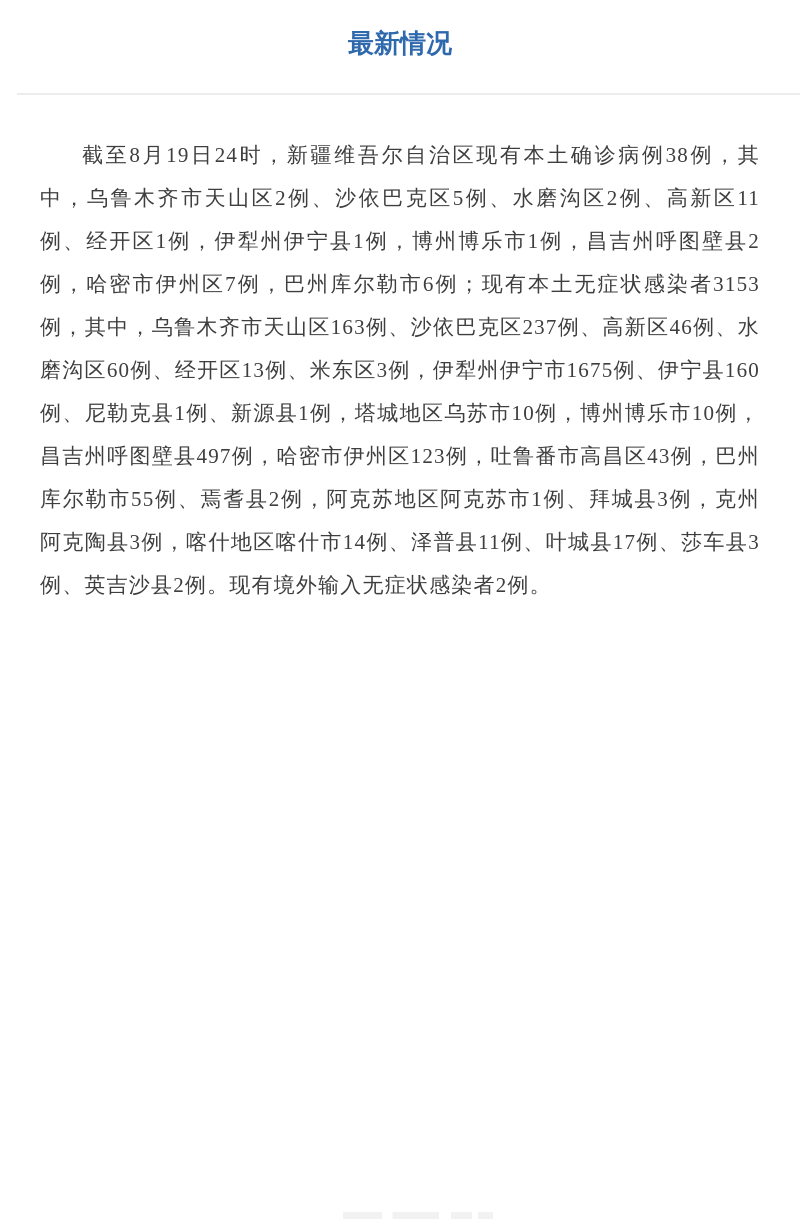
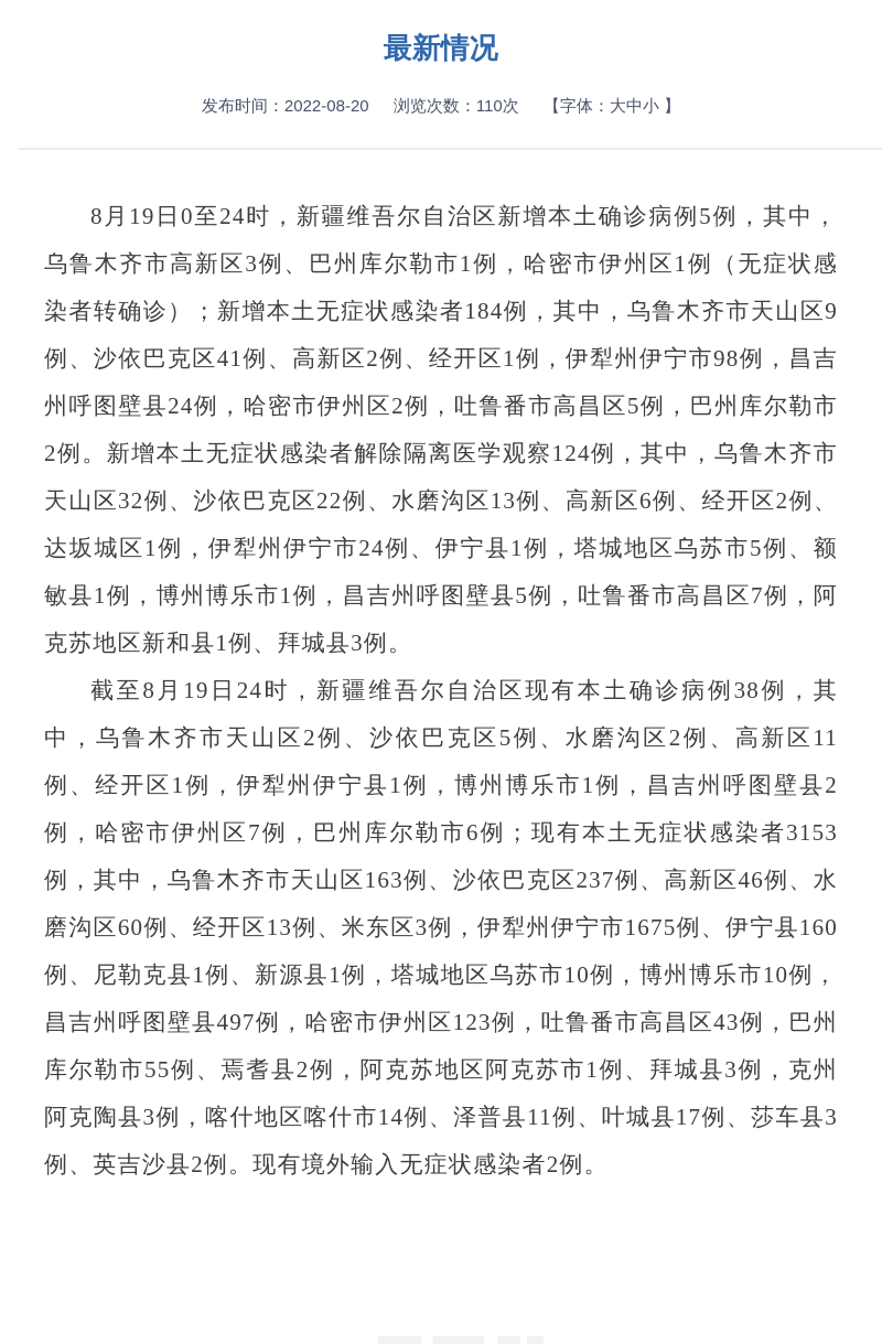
  最新情况
+ 发布时间：2022-08-20 浏览次数：110次 【字体：大中小 】
+ 8月19日0至24时，新疆维吾尔自治区新增本土确诊病例5例，其中，乌鲁木齐市高新区3例、巴州库尔勒市1例，哈密市伊州区1例（无症状感染者转确诊）；新增本土无症状感染者184例，其中，乌鲁木齐市天山区9例、沙依巴克区41例、高新区2例、经开区1例，伊犁州伊宁市98例，昌吉州呼图壁县24例，哈密市伊州区2例，吐鲁番市高昌区5例，巴州库尔勒市2例。新增本土无症状感染者解除隔离医学观察124例，其中，乌鲁木齐市天山区32例、沙依巴克区22例、水磨沟区13例、高新区6例、经开区2例、达坂城区1例，伊犁州伊宁市24例、伊宁县1例，塔城地区乌苏市5例、额敏县1例，博州博乐市1例，昌吉州呼图壁县5例，吐鲁番市高昌区7例，阿克苏地区新和县1例、拜城县3例。
  截至8月19日24时，新疆维吾尔自治区现有本土确诊病例38例，其中，乌鲁木齐市天山区2例、沙依巴克区5例、水磨沟区2例、高新区11例、经开区1例，伊犁州伊宁县1例，博州博乐市1例，昌吉州呼图壁县2例，哈密市伊州区7例，巴州库尔勒市6例；现有本土无症状感染者3153例，其中，乌鲁木齐市天山区163例、沙依巴克区237例、高新区46例、水磨沟区60例、经开区13例、米东区3例，伊犁州伊宁市1675例、伊宁县160例、尼勒克县1例、新源县1例，塔城地区乌苏市10例，博州博乐市10例，昌吉州呼图壁县497例，哈密市伊州区123例，吐鲁番市高昌区43例，巴州库尔勒市55例、焉耆县2例，阿克苏地区阿克苏市1例、拜城县3例，克州阿克陶县3例，喀什地区喀什市14例、泽普县11例、叶城县17例、莎车县3例、英吉沙县2例。现有境外输入无症状感染者2例。
